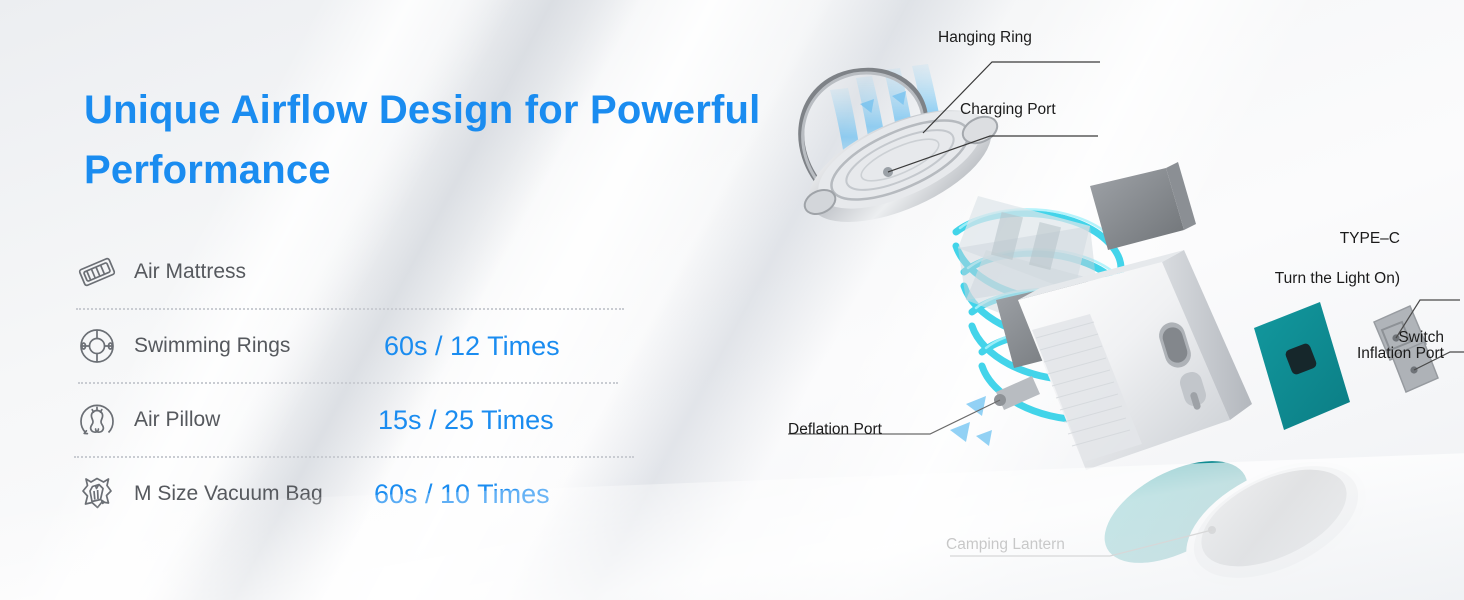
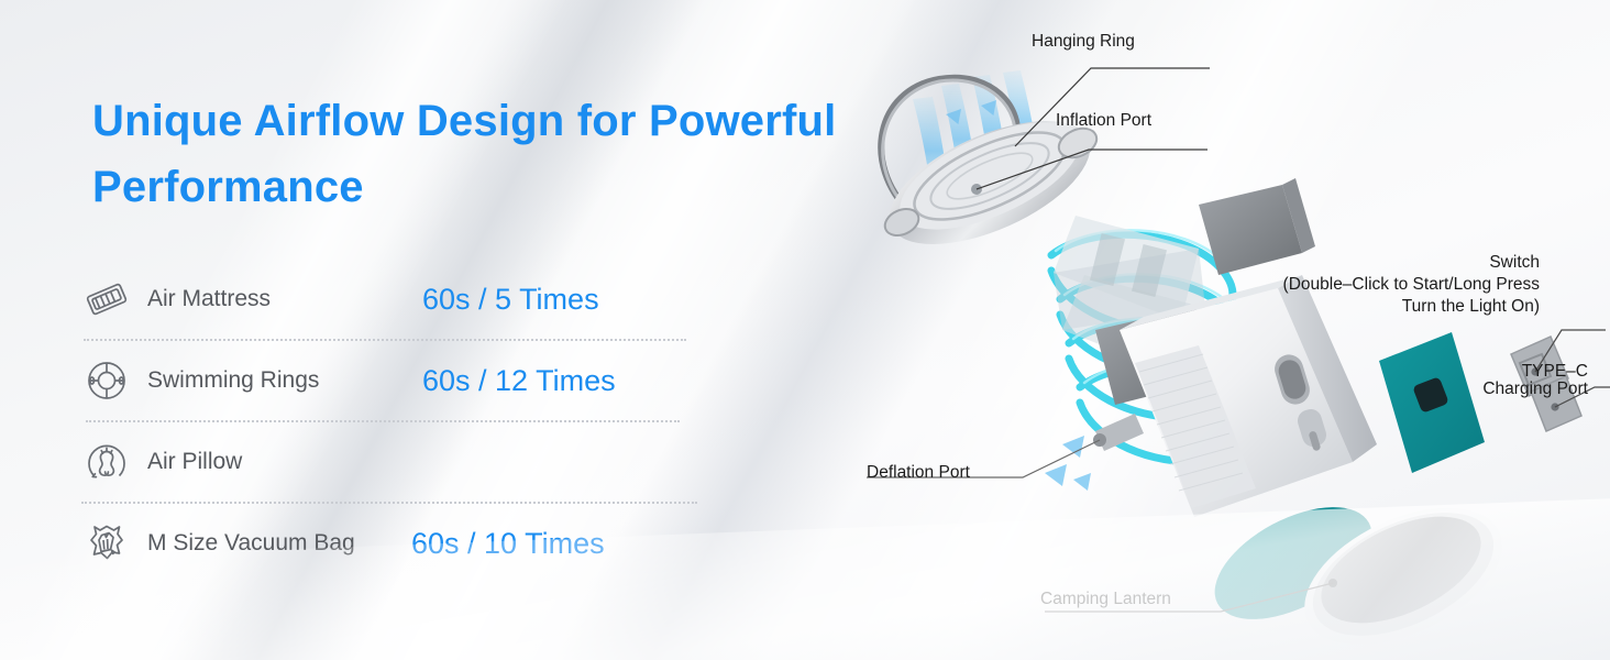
  Unique Airflow Design for Powerful Performance
  Air Mattress
+ 60s / 5 Times
  Swimming Rings
  60s / 12 Times
  Air Pillow
- 15s / 25 Times
  M Size Vacuum Bag
  Hanging Ring
- Charging Port
+ Inflation Port
- TYPE–C
+ Switch
+ (Double–Click to Start/Long Press
  Turn the Light On)
- Switch
+ TYPE–C
- Inflation Port
+ Charging Port
  Deflation Port
